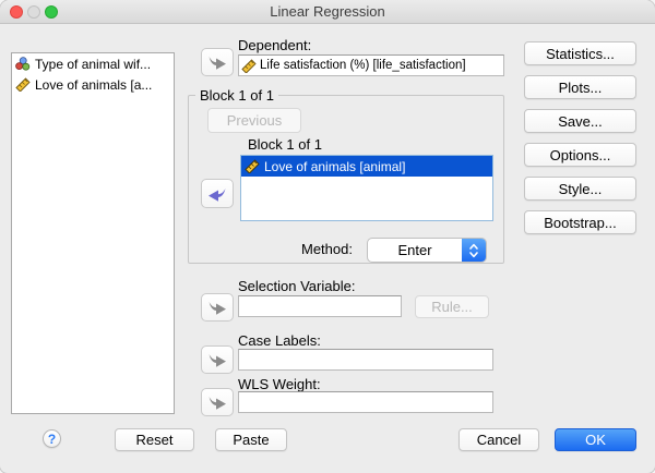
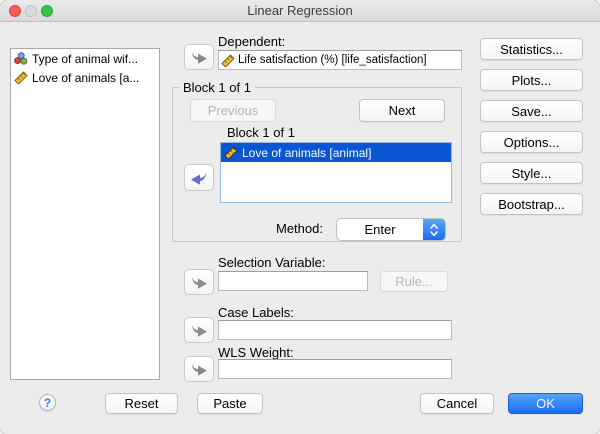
  Linear Regression
  Type of animal wif...
  Love of animals [a...
  Dependent:
  Life satisfaction (%) [life_satisfaction]
  Block 1 of 1
  Previous
+ Next
  Block 1 of 1
  Love of animals [animal]
  Method:
  Enter
  Selection Variable:
  Rule...
  Case Labels:
  WLS Weight:
  Statistics...
  Plots...
  Save...
  Options...
  Style...
  Bootstrap...
  ?
  Reset
  Paste
  Cancel
  OK
